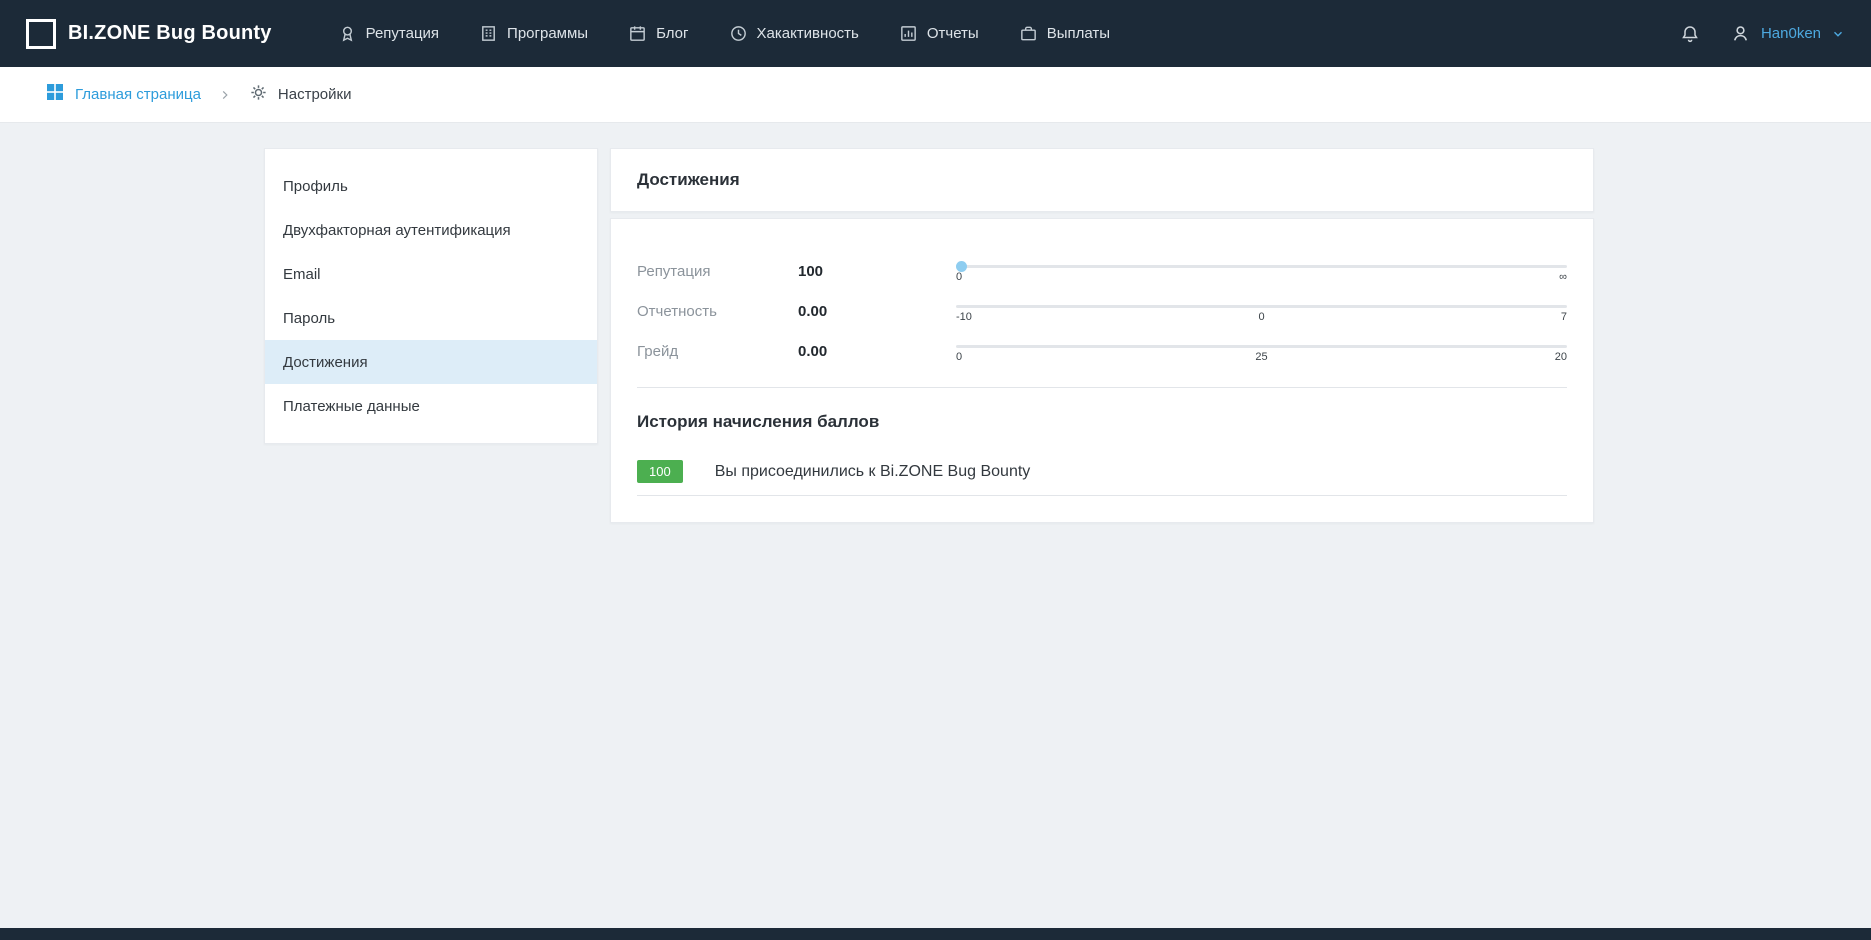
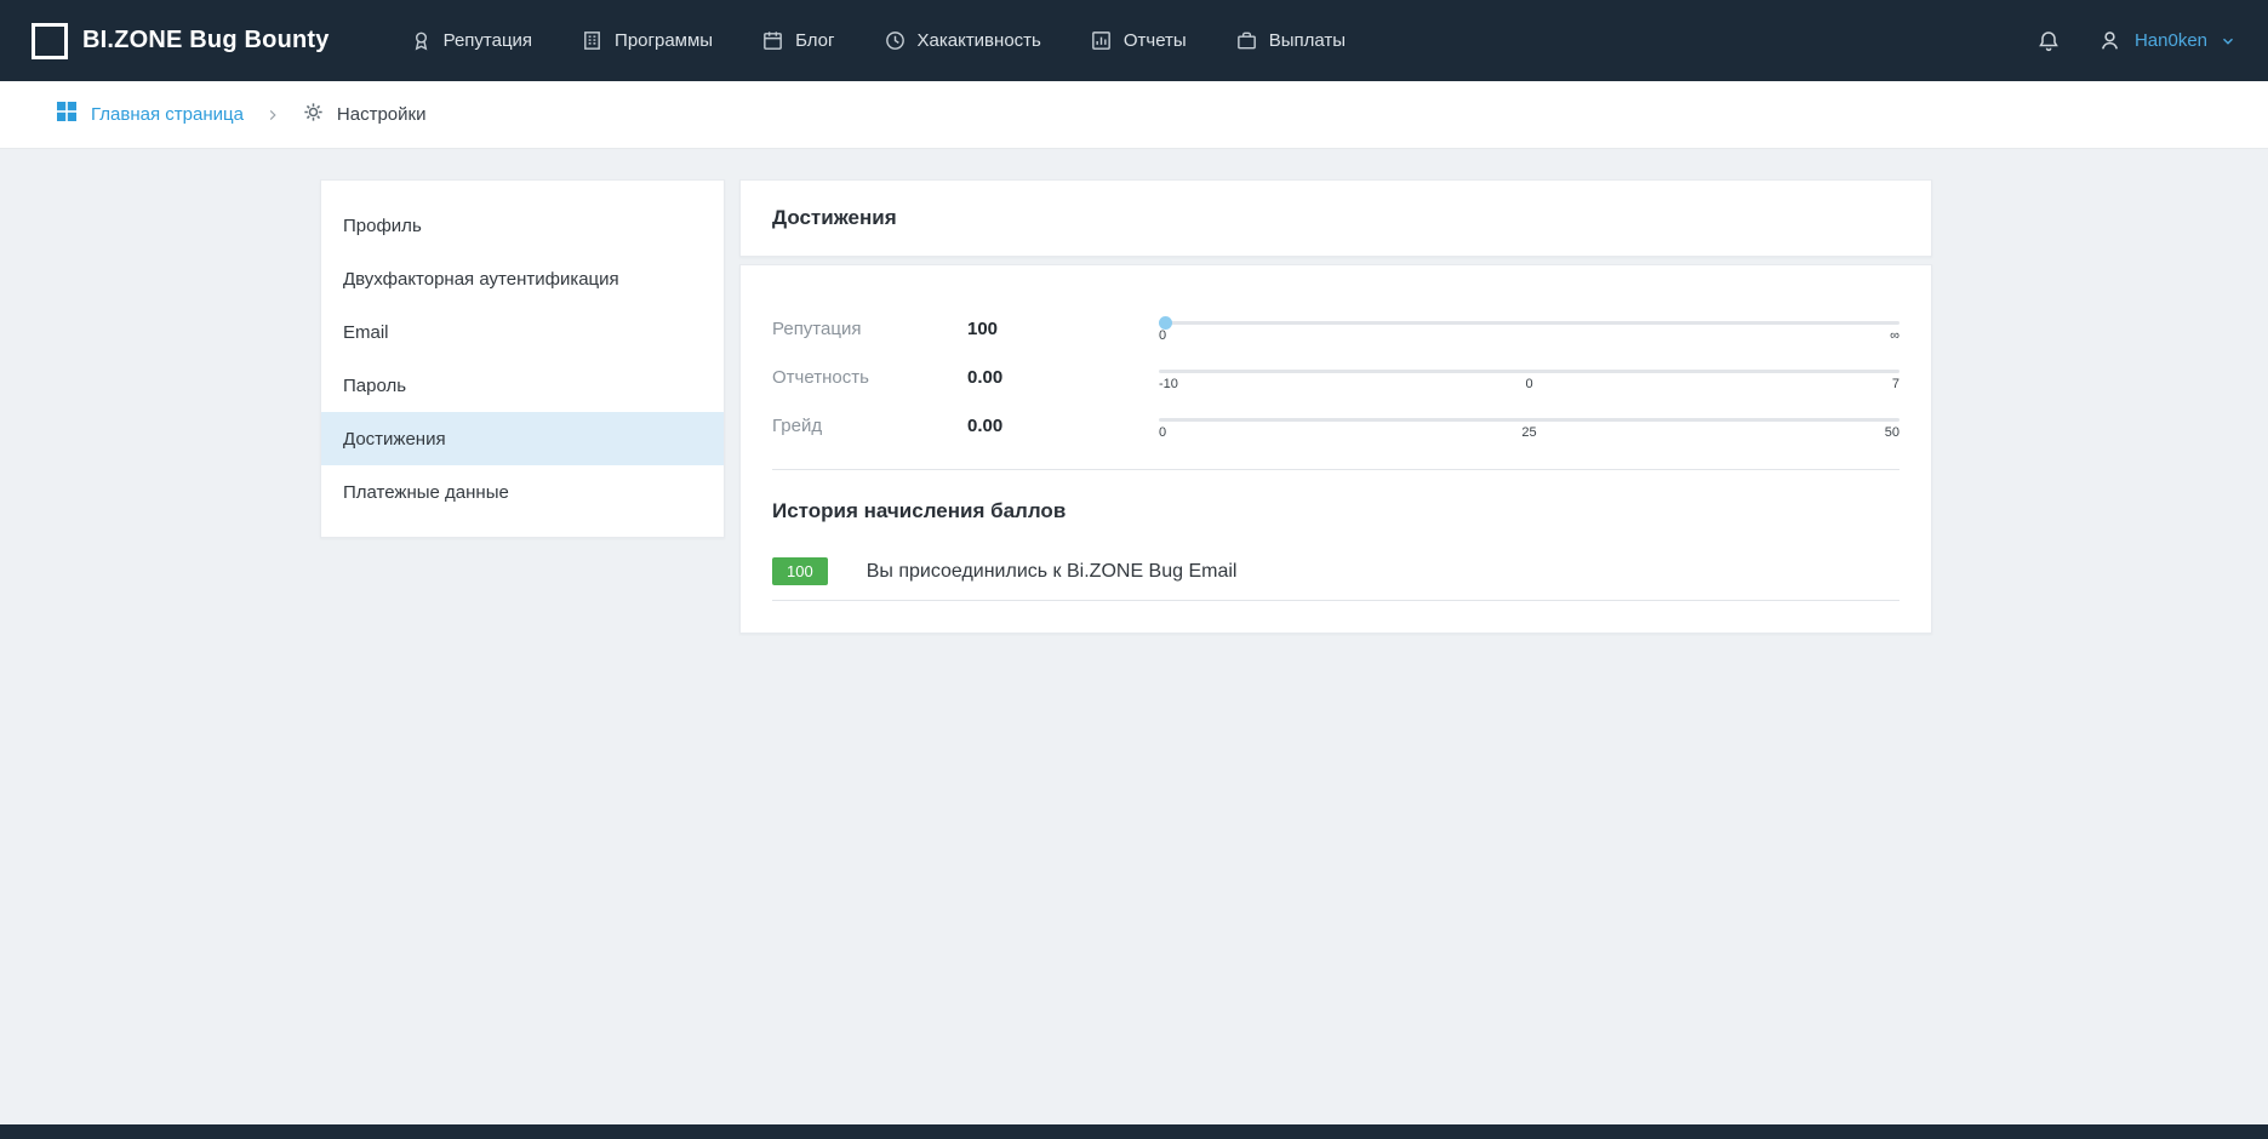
  BI.ZONE Bug Bounty
  Репутация
  Программы
  Блог
  Хакактивность
  Отчеты
  Выплаты
  Han0ken
  Главная страница
  Настройки
  Профиль
  Двухфакторная аутентификация
  Email
  Пароль
  Достижения
  Платежные данные
  Достижения
  Репутация
  100
  0
  ∞
  Отчетность
  0.00
  -10
  0
  7
  Грейд
  0.00
  0
  25
- 20
+ 50
  История начисления баллов
  100
- Вы присоединились к Bi.ZONE Bug Bounty
+ Вы присоединились к Bi.ZONE Bug Email
